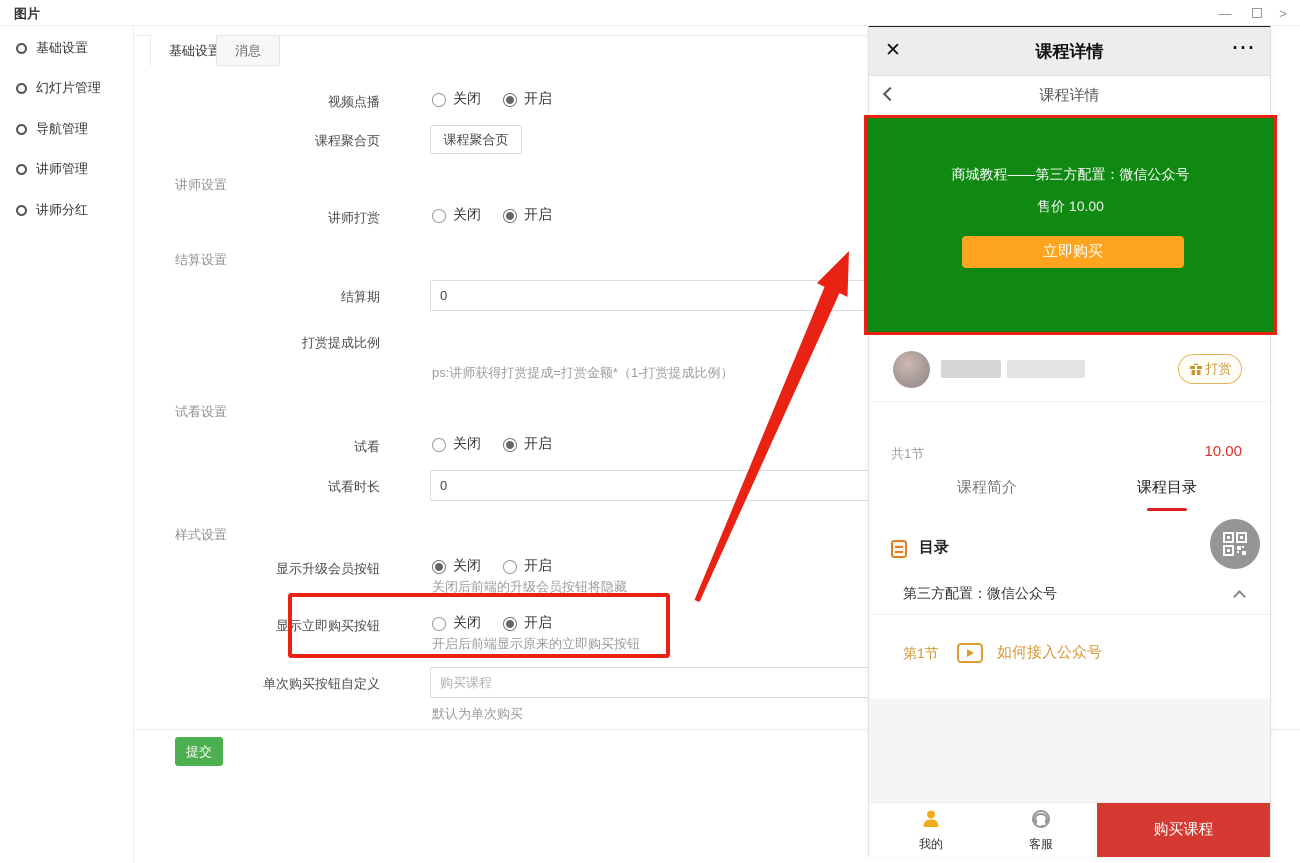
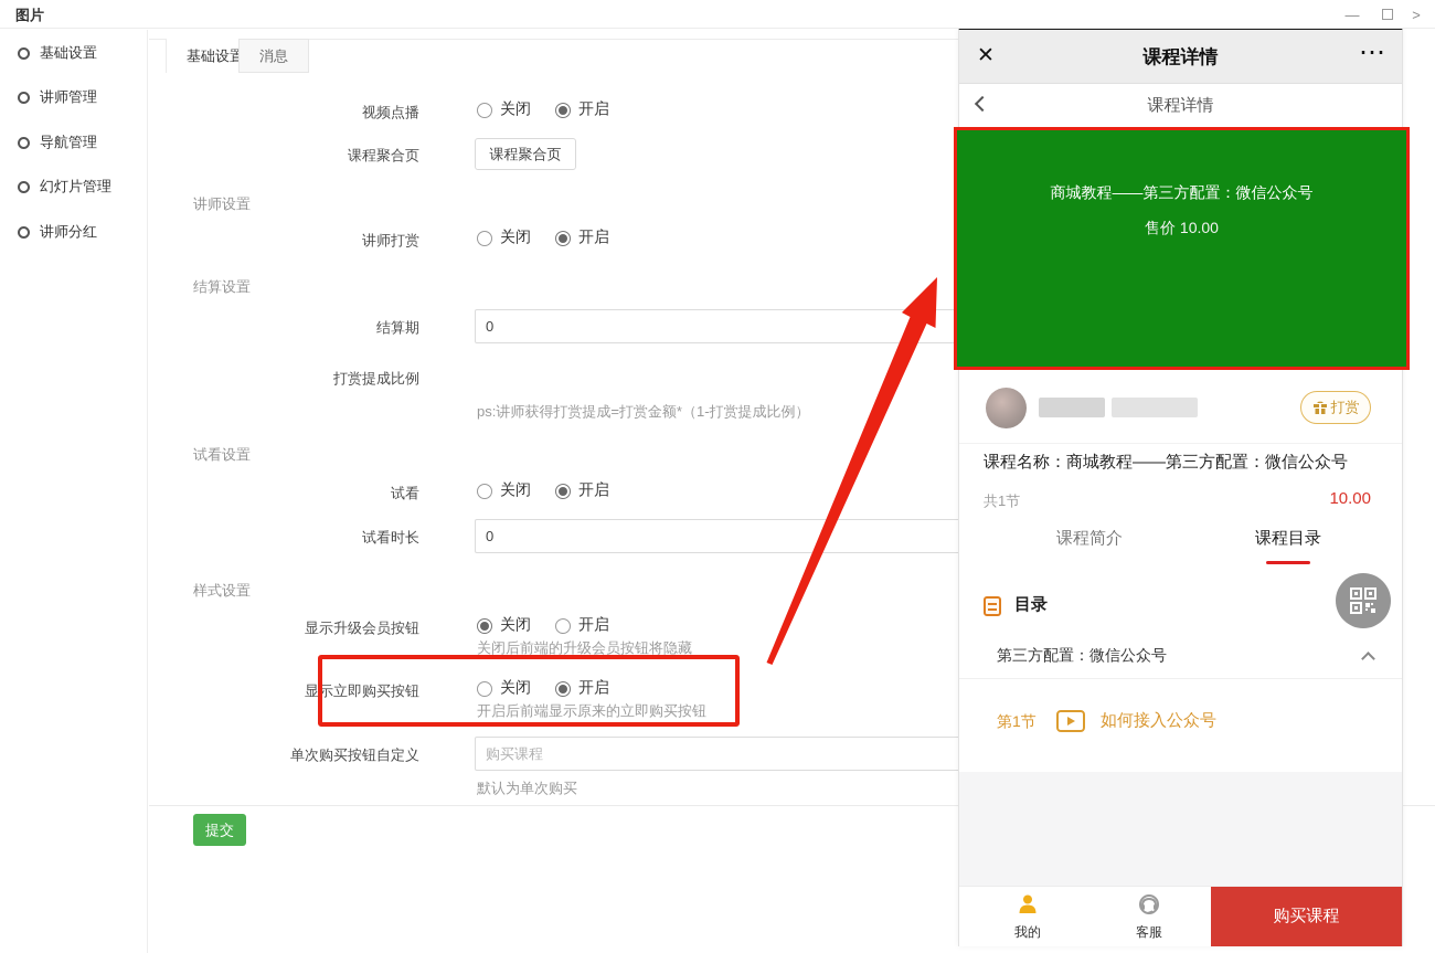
  图片
  —
  >
  基础设置
- 幻灯片管理
+ 讲师管理
  导航管理
- 讲师管理
+ 幻灯片管理
  讲师分红
  基础设置
  消息
  视频点播
  关闭
  开启
  课程聚合页
  课程聚合页
  讲师设置
  讲师打赏
  关闭
  开启
  结算设置
  结算期
  0
  打赏提成比例
  ps:讲师获得打赏提成=打赏金额*（1-打赏提成比例）
  试看设置
  试看
  关闭
  开启
  试看时长
  0
  样式设置
  显示升级会员按钮
  关闭
  开启
  关闭后前端的升级会员按钮将隐藏
  显示立即购买按钮
  关闭
  开启
  开启后前端显示原来的立即购买按钮
  单次购买按钮自定义
  购买课程
  默认为单次购买
  提交
  ✕
  课程详情
  ⋯
  课程详情
  商城教程——第三方配置：微信公众号
  售价 10.00
- 立即购买
  打赏
+ 课程名称：商城教程——第三方配置：微信公众号
  共1节
  10.00
  课程简介
  课程目录
  目录
  第三方配置：微信公众号
  第1节
  如何接入公众号
  我的
  客服
  购买课程
